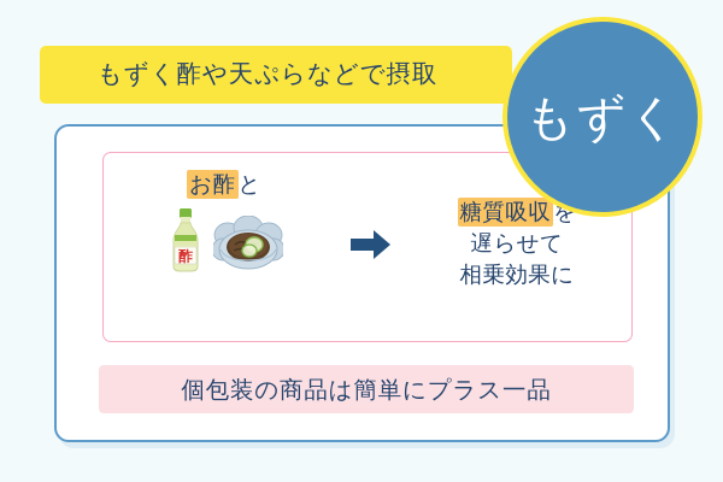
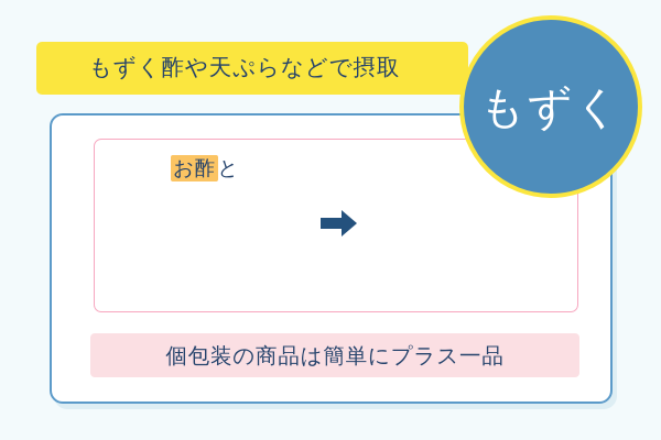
  もずく酢や天ぷらなどで摂取
  お酢と
- 酢
- 糖質吸収を
- 遅らせて
- 相乗効果に
  個包装の商品は簡単にプラス一品
  もずく
